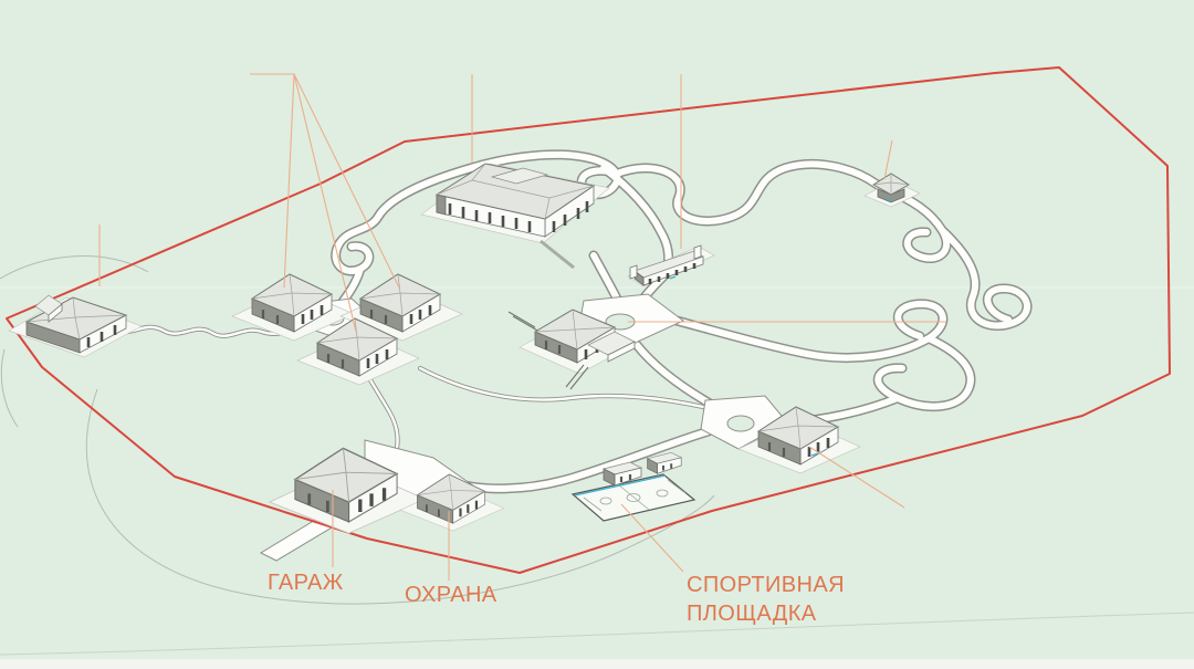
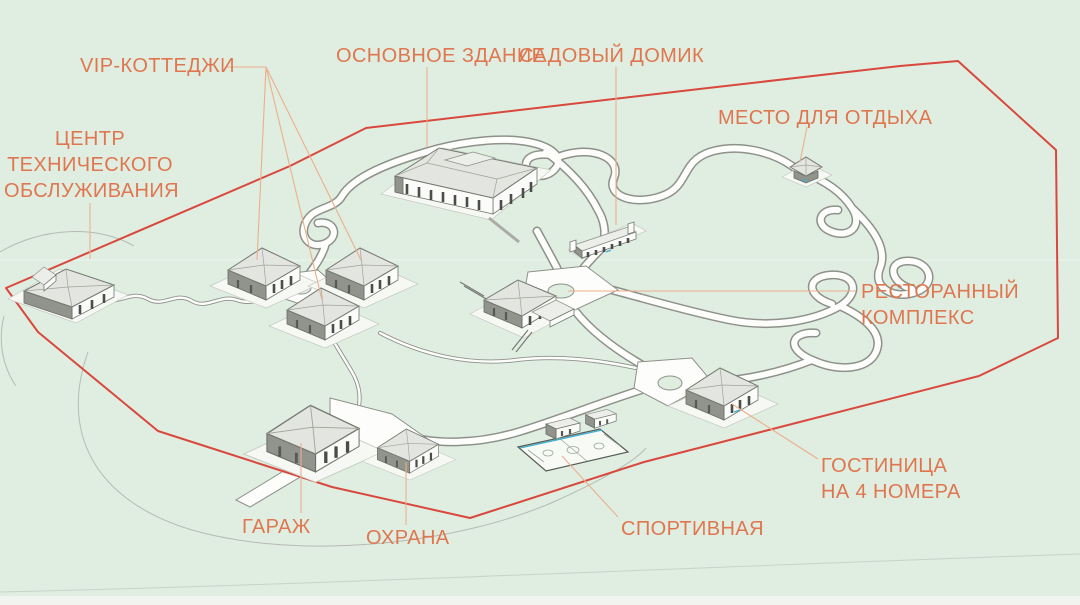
+ VIP-КОТТЕДЖИ
+ ОСНОВНОЕ ЗДАНИЕ
+ САДОВЫЙ ДОМИК
+ МЕСТО ДЛЯ ОТДЫХА
+ ЦЕНТР
+ ТЕХНИЧЕСКОГО
+ ОБСЛУЖИВАНИЯ
+ РЕСТОРАННЫЙ
+ КОМПЛЕКС
+ ГОСТИНИЦА
+ НА 4 НОМЕРА
  ГАРАЖ
  ОХРАНА
  СПОРТИВНАЯ
- ПЛОЩАДКА
